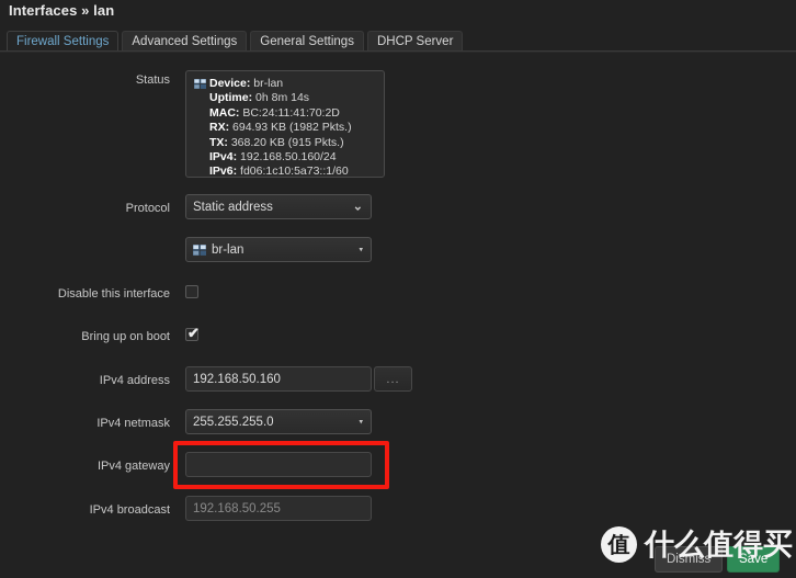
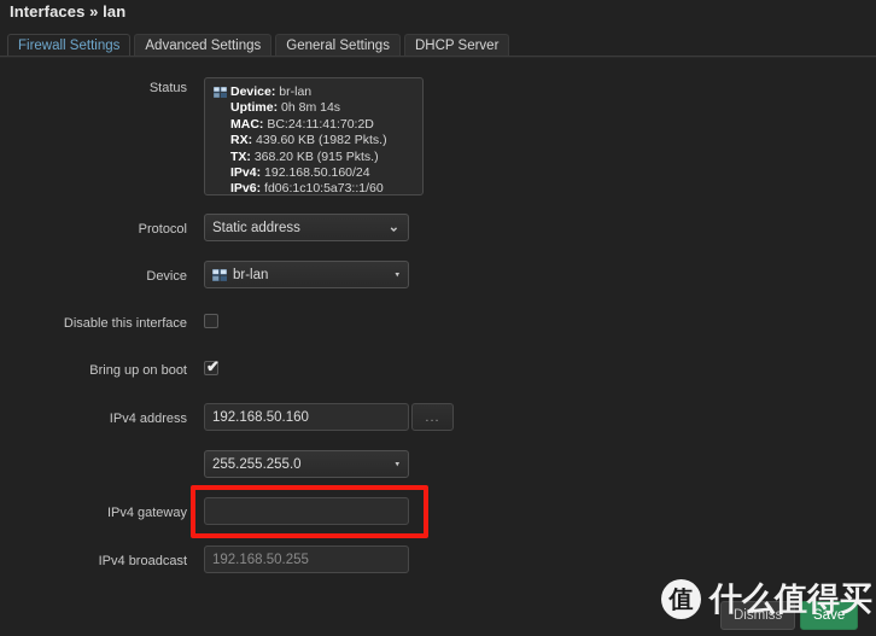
  Interfaces » lan
  Firewall Settings
  Advanced Settings
  General Settings
  DHCP Server
  Status
  Device: br-lan
  Uptime: 0h 8m 14s
  MAC: BC:24:11:41:70:2D
- RX: 694.93 KB (1982 Pkts.)
+ RX: 439.60 KB (1982 Pkts.)
  TX: 368.20 KB (915 Pkts.)
  IPv4: 192.168.50.160/24
  IPv6: fd06:1c10:5a73::1/60
  Protocol
  Static address
  ⌄
+ Device
  br-lan
  Disable this interface
  Bring up on boot
  ✔
  IPv4 address
  192.168.50.160
  ...
- IPv4 netmask
  255.255.255.0
  IPv4 gateway
  IPv4 broadcast
  192.168.50.255
  Dismiss
  Save
  值
  什么值得买
